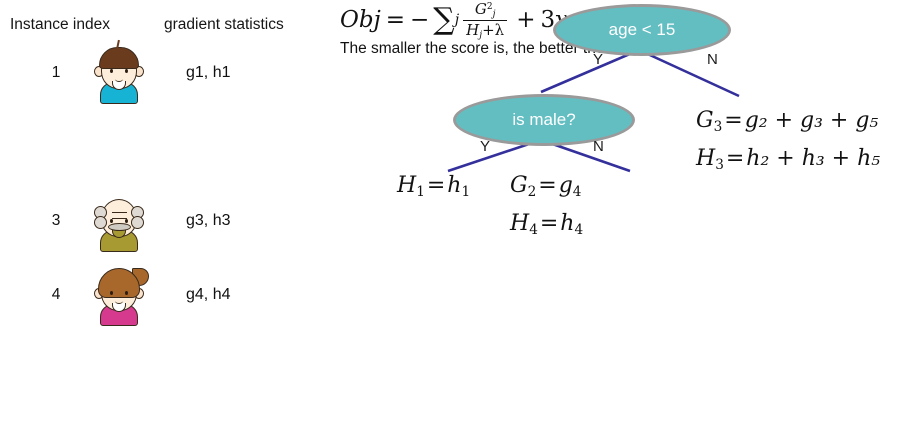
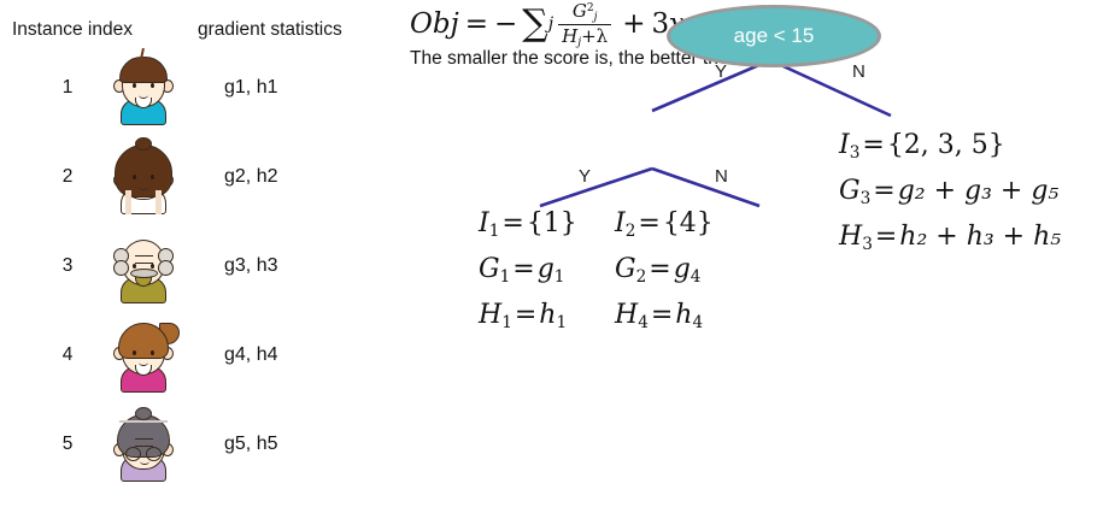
  Instance index
  gradient statistics
  1
  g1, h1
+ 2
+ g2, h2
  3
  g3, h3
  4
  g4, h4
+ 5
+ g5, h5
  age < 15
- is male?
  Y
  N
  Y
  N
+ I1 ={1}
+ G1 =g1
  H1 =h1
+ I2 ={4}
  G2 =g4
  H4 =h4
+ I3 ={2, 3, 5}
  G3 =g₂ + g₃ + g₅
  H3 =h₂ + h₃ + h₅
  Obj
  =
  −
  ∑
  j
  G2j
  Hj+λ
  +
